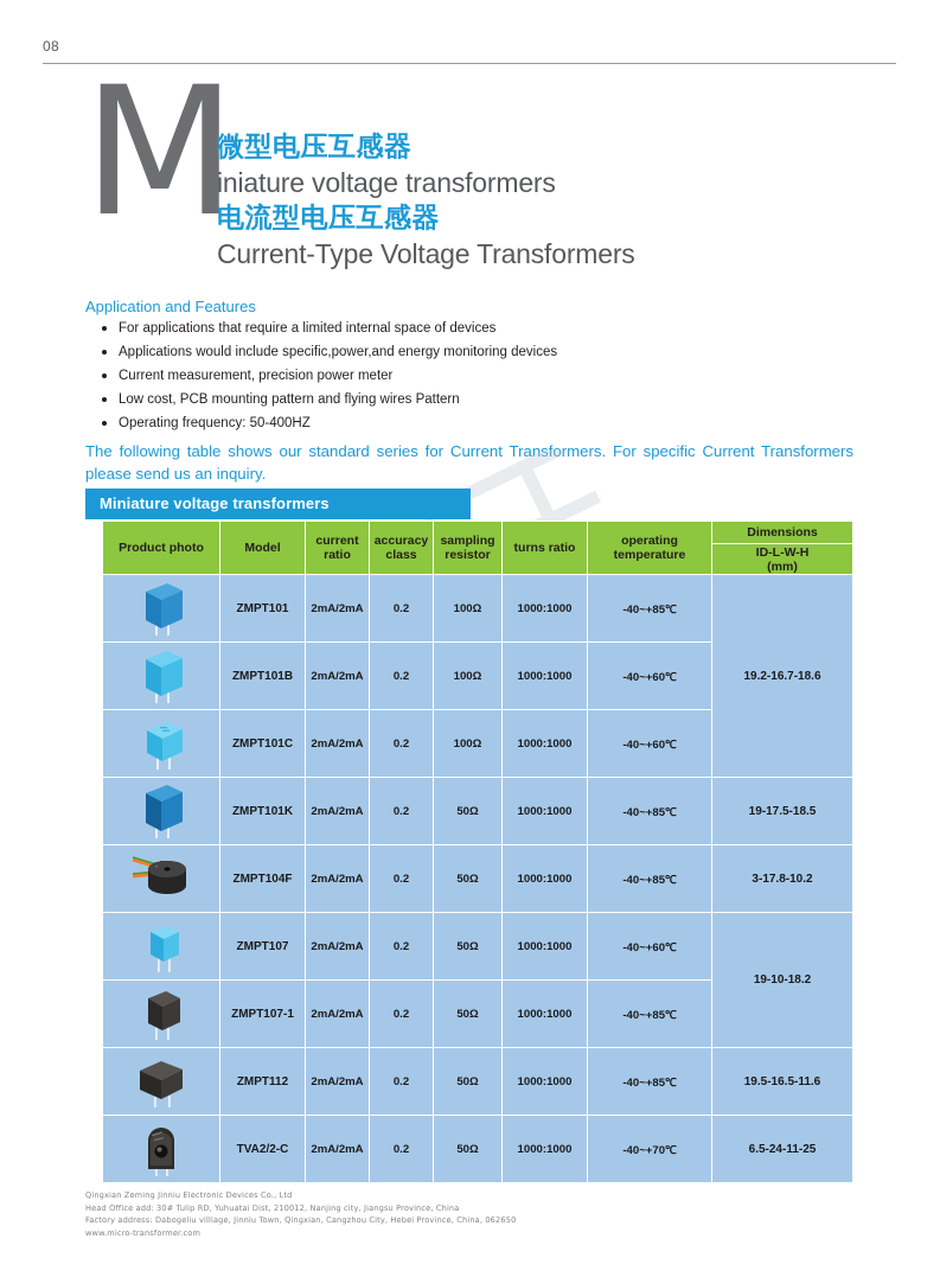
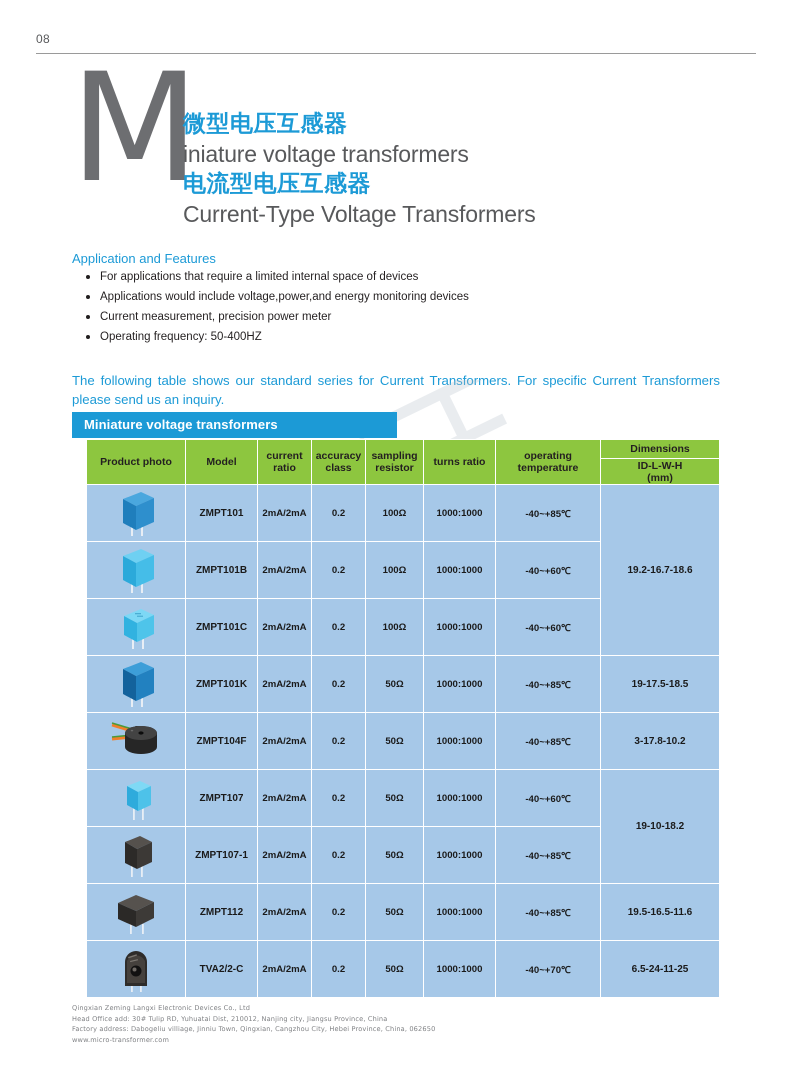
  08
  M
  微型电压互感器
  iniature voltage transformers
  电流型电压互感器
  Current-Type Voltage Transformers
  Application and Features
  For applications that require a limited internal space of devices
- Applications would include specific,power,and energy monitoring devices
+ Applications would include voltage,power,and energy monitoring devices
  Current measurement, precision power meter
- Low cost, PCB mounting pattern and flying wires Pattern
  Operating frequency: 50-400HZ
  The following table shows our standard series for Current Transformers. For specific Current Transformers please send us an inquiry.
  Miniature voltage transformers
  Product photo	Model	current ratio	accuracy class	sampling resistor	turns ratio	operating temperature	Dimensions
  ID-L-W-H (mm)
  	ZMPT101	2mA/2mA	0.2	100Ω	1000:1000	-40~+85℃	19.2-16.7-18.6
  	ZMPT101B	2mA/2mA	0.2	100Ω	1000:1000	-40~+60℃
  	ZMPT101C	2mA/2mA	0.2	100Ω	1000:1000	-40~+60℃
  	ZMPT101K	2mA/2mA	0.2	50Ω	1000:1000	-40~+85℃	19-17.5-18.5
  	ZMPT104F	2mA/2mA	0.2	50Ω	1000:1000	-40~+85℃	3-17.8-10.2
  	ZMPT107	2mA/2mA	0.2	50Ω	1000:1000	-40~+60℃	19-10-18.2
  	ZMPT107-1	2mA/2mA	0.2	50Ω	1000:1000	-40~+85℃
  	ZMPT112	2mA/2mA	0.2	50Ω	1000:1000	-40~+85℃	19.5-16.5-11.6
  	TVA2/2-C	2mA/2mA	0.2	50Ω	1000:1000	-40~+70℃	6.5-24-11-25
- Qingxian Zeming Jinniu Electronic Devices Co., Ltd
+ Qingxian Zeming Langxi Electronic Devices Co., Ltd
  Head Office add: 30# Tulip RD, Yuhuatai Dist, 210012, Nanjing city, Jiangsu Province, China
  Factory address: Dabogeliu villiage, Jinniu Town, Qingxian, Cangzhou City, Hebei Province, China, 062650
  www.micro-transformer.com
